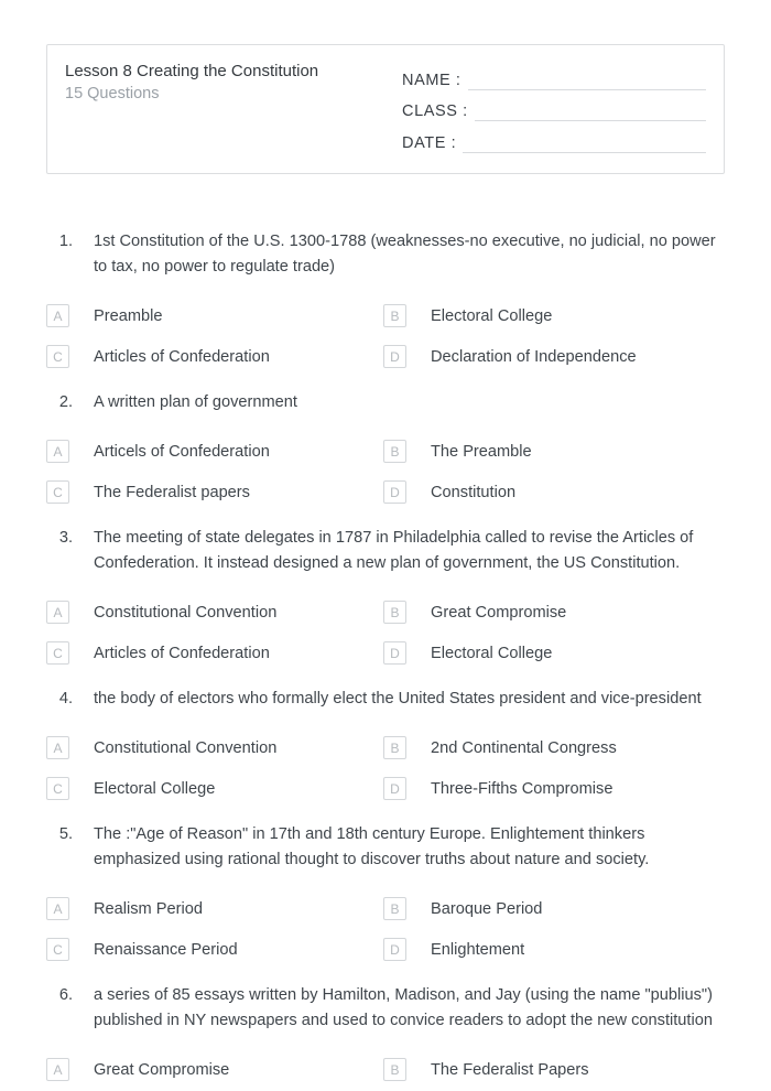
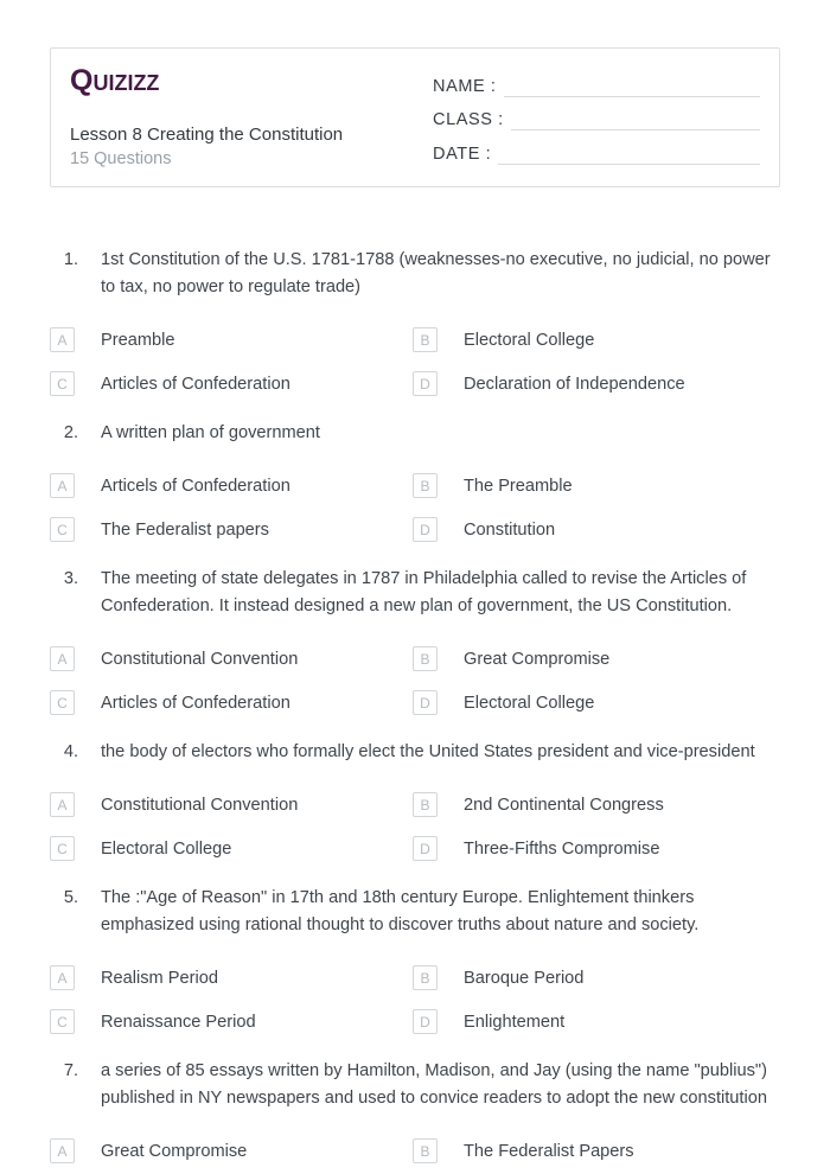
+ Quizizz
  Lesson 8 Creating the Constitution
  15 Questions
  NAME :
  CLASS :
  DATE :
  1.
- 1st Constitution of the U.S. 1300-1788 (weaknesses-no executive, no judicial, no power to tax, no power to regulate trade)
+ 1st Constitution of the U.S. 1781-1788 (weaknesses-no executive, no judicial, no power to tax, no power to regulate trade)
  A
  Preamble
  B
  Electoral College
  C
  Articles of Confederation
  D
  Declaration of Independence
  2.
  A written plan of government
  A
  Articels of Confederation
  B
  The Preamble
  C
  The Federalist papers
  D
  Constitution
  3.
  The meeting of state delegates in 1787 in Philadelphia called to revise the Articles of Confederation. It instead designed a new plan of government, the US Constitution.
  A
  Constitutional Convention
  B
  Great Compromise
  C
  Articles of Confederation
  D
  Electoral College
  4.
  the body of electors who formally elect the United States president and vice-president
  A
  Constitutional Convention
  B
  2nd Continental Congress
  C
  Electoral College
  D
  Three-Fifths Compromise
  5.
  The :"Age of Reason" in 17th and 18th century Europe. Enlightement thinkers emphasized using rational thought to discover truths about nature and society.
  A
  Realism Period
  B
  Baroque Period
  C
  Renaissance Period
  D
  Enlightement
- 6.
+ 7.
  a series of 85 essays written by Hamilton, Madison, and Jay (using the name "publius") published in NY newspapers and used to convice readers to adopt the new constitution
  A
  Great Compromise
  B
  The Federalist Papers
